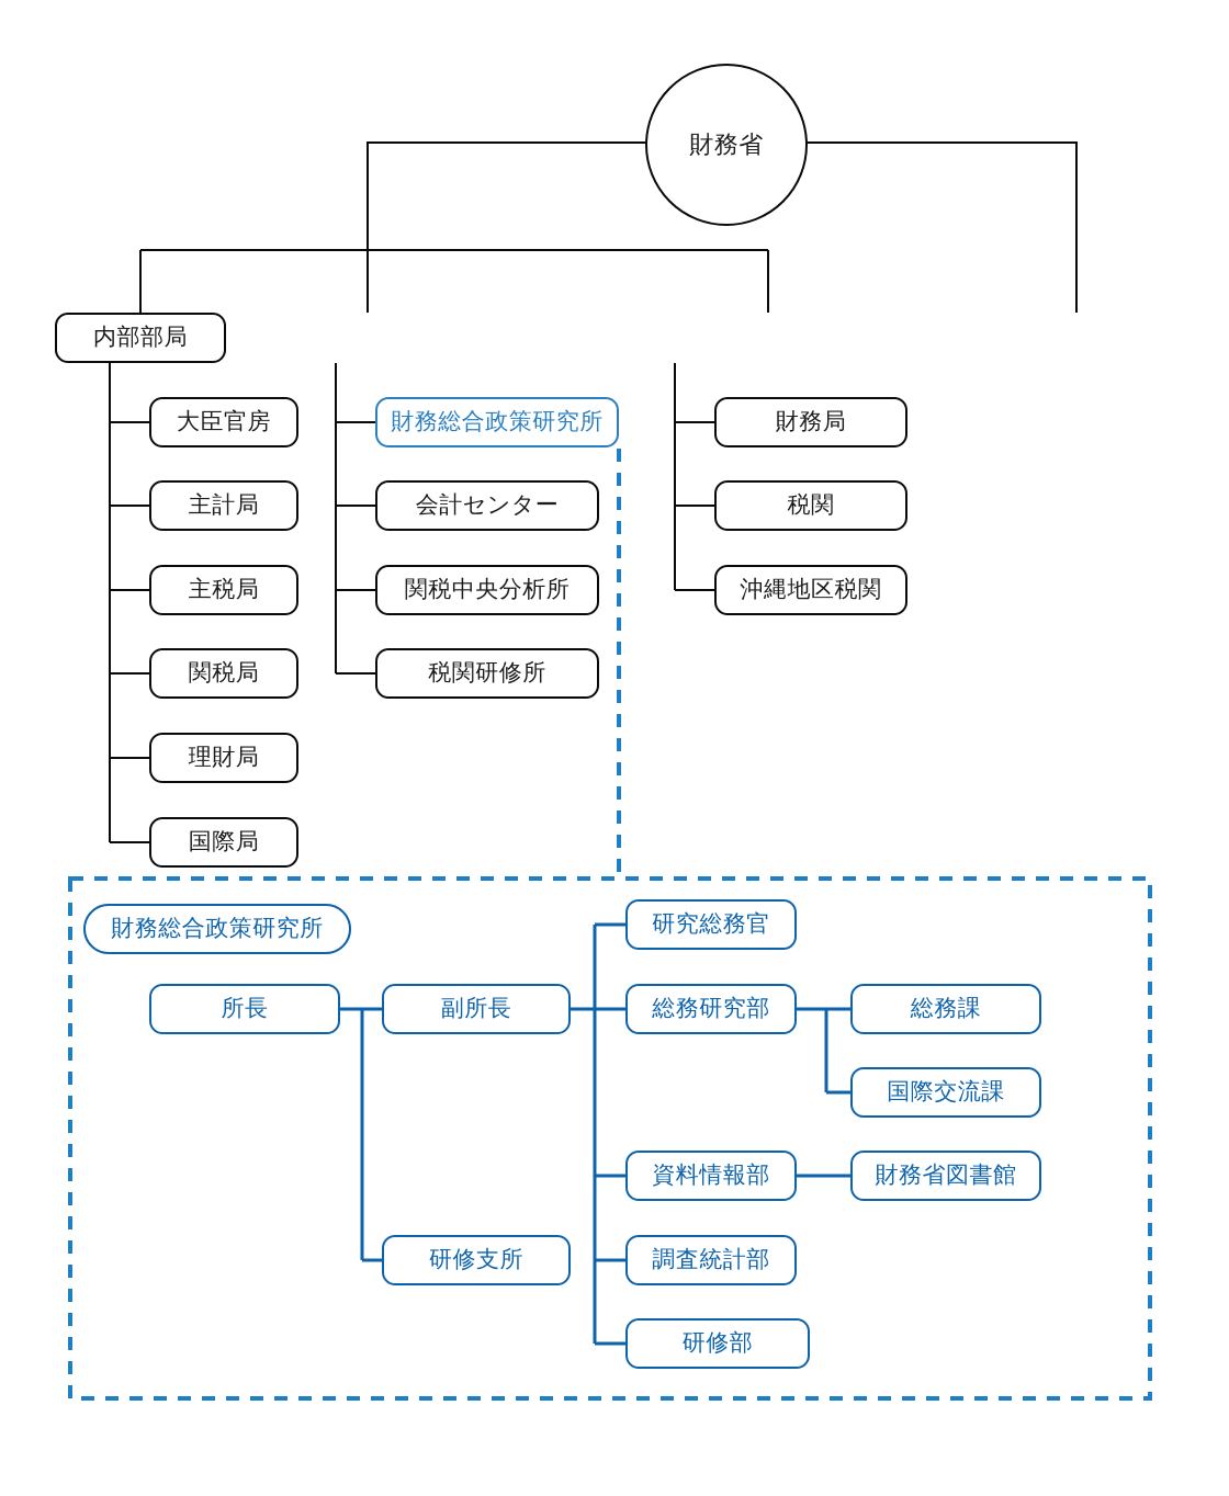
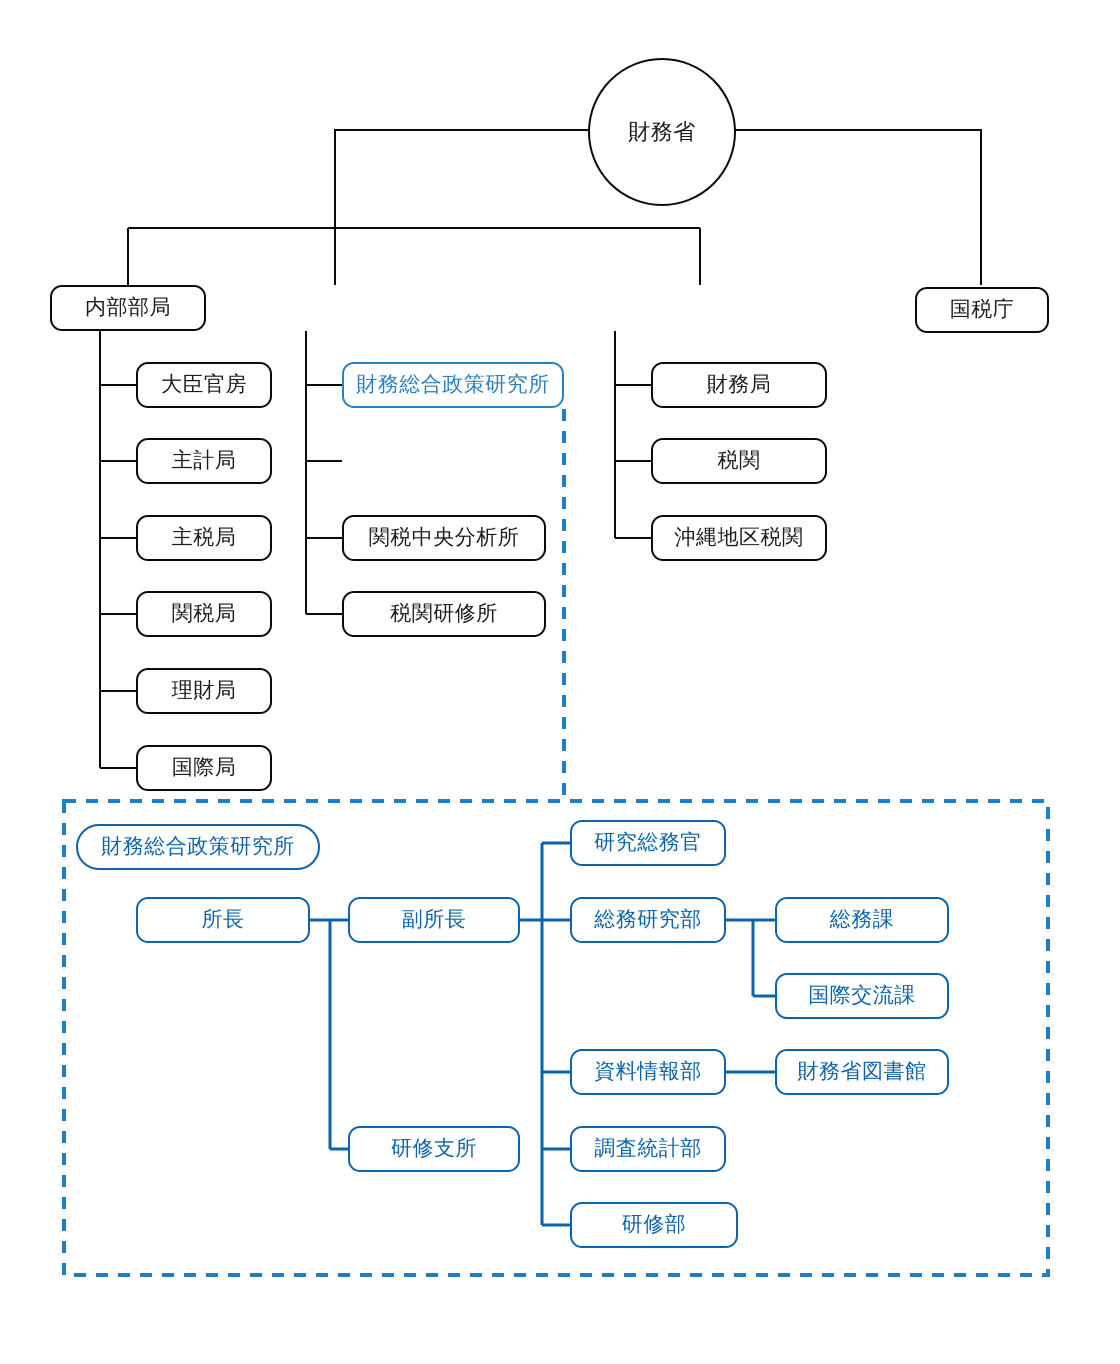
  財務省
  内部部局
+ 国税庁
  大臣官房
  主計局
  主税局
  関税局
  理財局
  国際局
  財務総合政策研究所
- 会計センター
  関税中央分析所
  税関研修所
  財務局
  税関
  沖縄地区税関
  財務総合政策研究所
  所長
  副所長
  研修支所
  研究総務官
  総務研究部
  資料情報部
  調査統計部
  研修部
  総務課
  国際交流課
  財務省図書館
